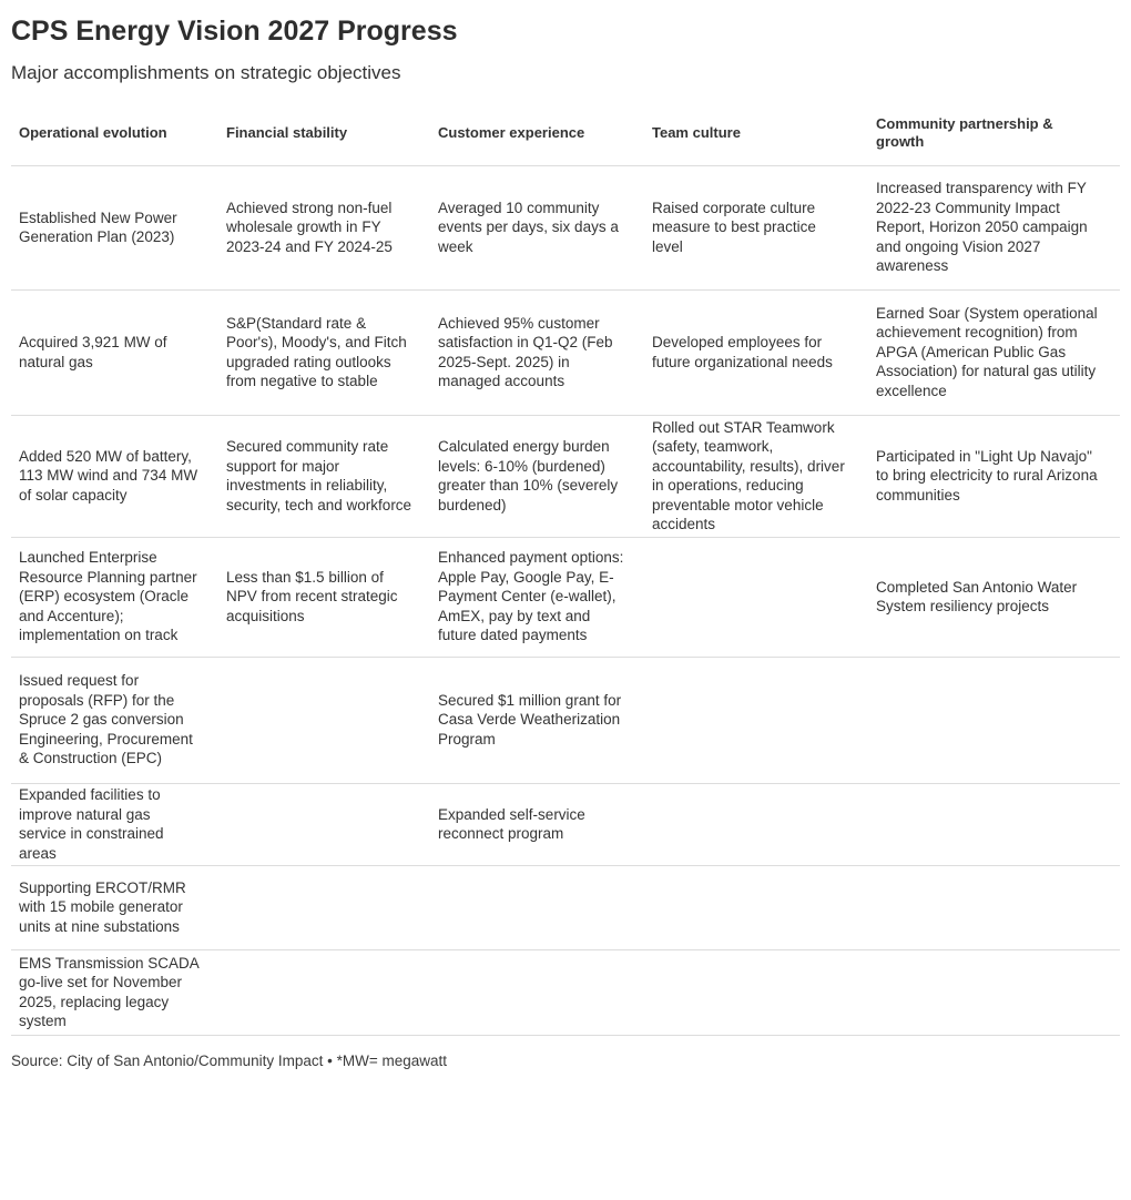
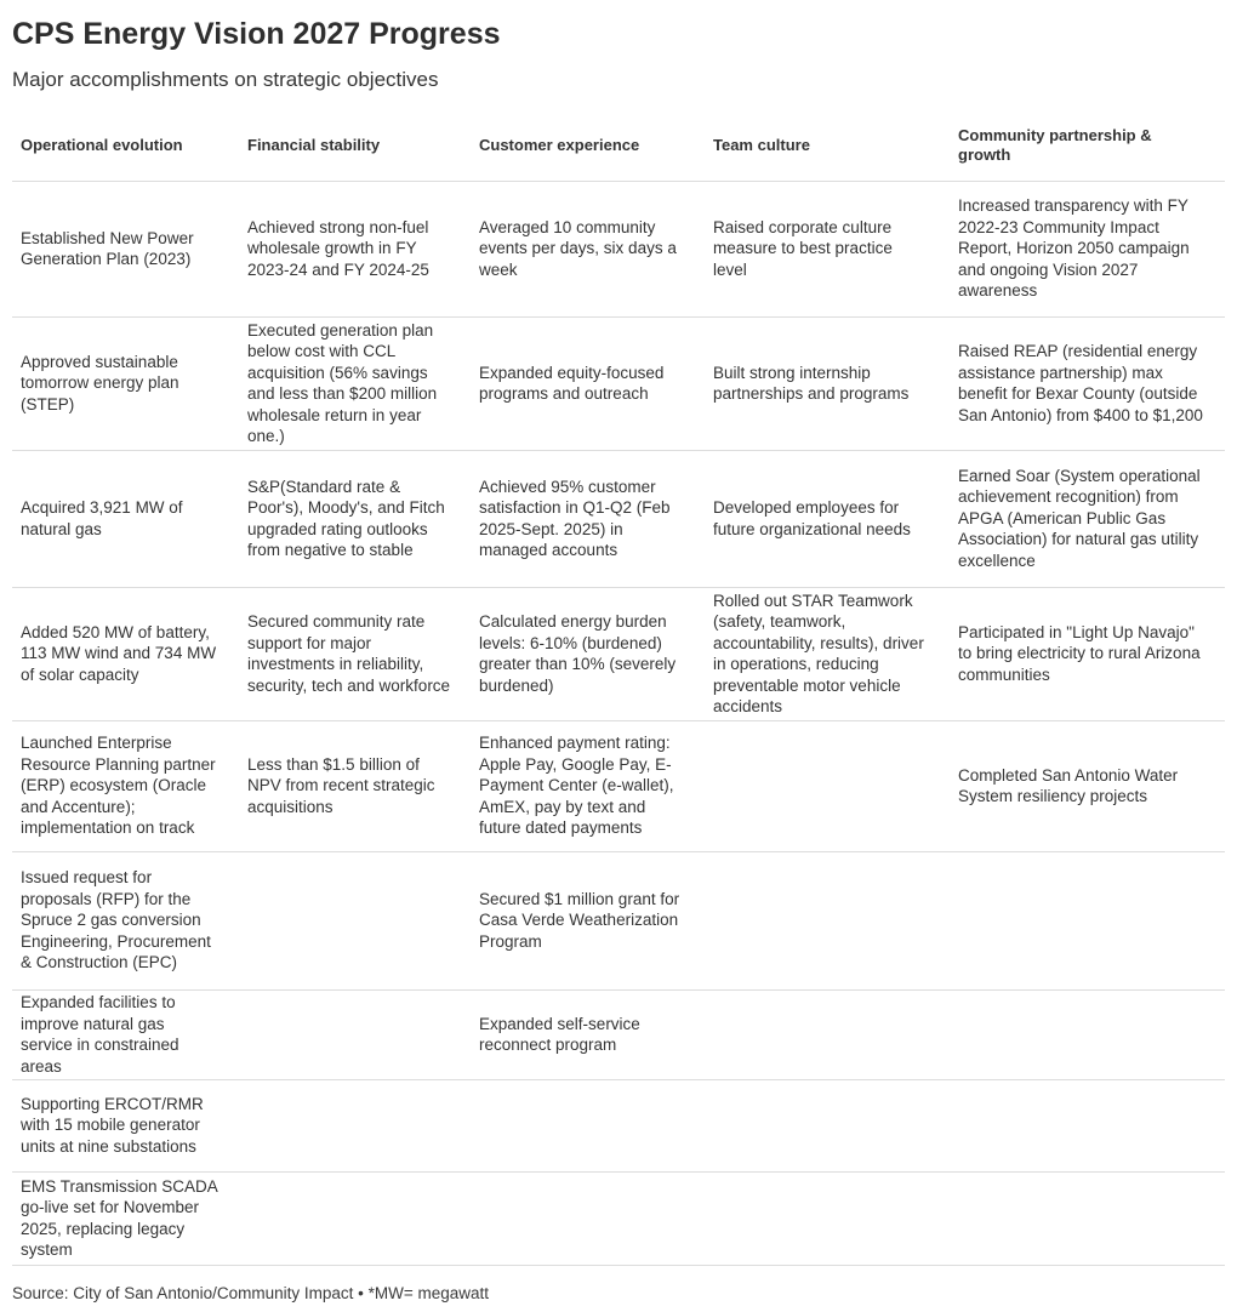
  CPS Energy Vision 2027 Progress
  Major accomplishments on strategic objectives
  Operational evolution	Financial stability	Customer experience	Team culture	Community partnership & growth
  Established New Power Generation Plan (2023)	Achieved strong non-fuel wholesale growth in FY 2023-24 and FY 2024-25	Averaged 10 community events per days, six days a week	Raised corporate culture measure to best practice level	Increased transparency with FY 2022-23 Community Impact Report, Horizon 2050 campaign and ongoing Vision 2027 awareness
+ Approved sustainable tomorrow energy plan (STEP)	Executed generation plan below cost with CCL acquisition (56% savings and less than $200 million wholesale return in year one.)	Expanded equity-focused programs and outreach	Built strong internship partnerships and programs	Raised REAP (residential energy assistance partnership) max benefit for Bexar County (outside San Antonio) from $400 to $1,200
  Acquired 3,921 MW of natural gas	S&P(Standard rate & Poor's), Moody's, and Fitch upgraded rating outlooks from negative to stable	Achieved 95% customer satisfaction in Q1-Q2 (Feb 2025-Sept. 2025) in managed accounts	Developed employees for future organizational needs	Earned Soar (System operational achievement recognition) from APGA (American Public Gas Association) for natural gas utility excellence
  Added 520 MW of battery, 113 MW wind and 734 MW of solar capacity	Secured community rate support for major investments in reliability, security, tech and workforce	Calculated energy burden levels: 6-10% (burdened) greater than 10% (severely burdened)	Rolled out STAR Teamwork (safety, teamwork, accountability, results), driver in operations, reducing preventable motor vehicle accidents	Participated in "Light Up Navajo" to bring electricity to rural Arizona communities
- Launched Enterprise Resource Planning partner (ERP) ecosystem (Oracle and Accenture); implementation on track	Less than $1.5 billion of NPV from recent strategic acquisitions	Enhanced payment options: Apple Pay, Google Pay, E-Payment Center (e-wallet), AmEX, pay by text and future dated payments		Completed San Antonio Water System resiliency projects
+ Launched Enterprise Resource Planning partner (ERP) ecosystem (Oracle and Accenture); implementation on track	Less than $1.5 billion of NPV from recent strategic acquisitions	Enhanced payment rating: Apple Pay, Google Pay, E-Payment Center (e-wallet), AmEX, pay by text and future dated payments		Completed San Antonio Water System resiliency projects
  Issued request for proposals (RFP) for the Spruce 2 gas conversion Engineering, Procurement & Construction (EPC)		Secured $1 million grant for Casa Verde Weatherization Program
  Expanded facilities to improve natural gas service in constrained areas		Expanded self-service reconnect program
  Supporting ERCOT/RMR with 15 mobile generator units at nine substations
  EMS Transmission SCADA go-live set for November 2025, replacing legacy system
  Source: City of San Antonio/Community Impact • *MW= megawatt
